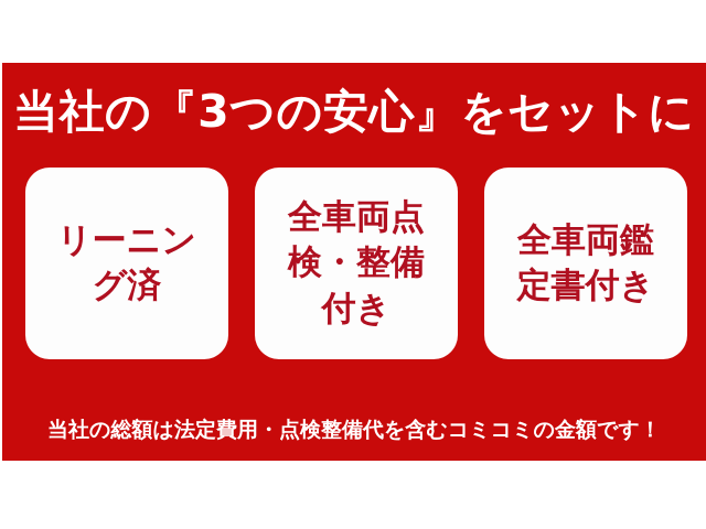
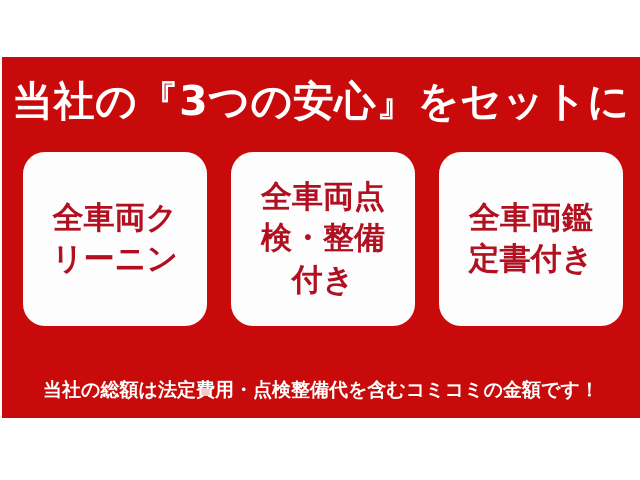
  当社の『3つの安心』をセットに
+ 全車両ク
  リーニン
- グ済
  全車両点
  検・整備
  付き
  全車両鑑
  定書付き
  当社の総額は法定費用・点検整備代を含むコミコミの金額です！
